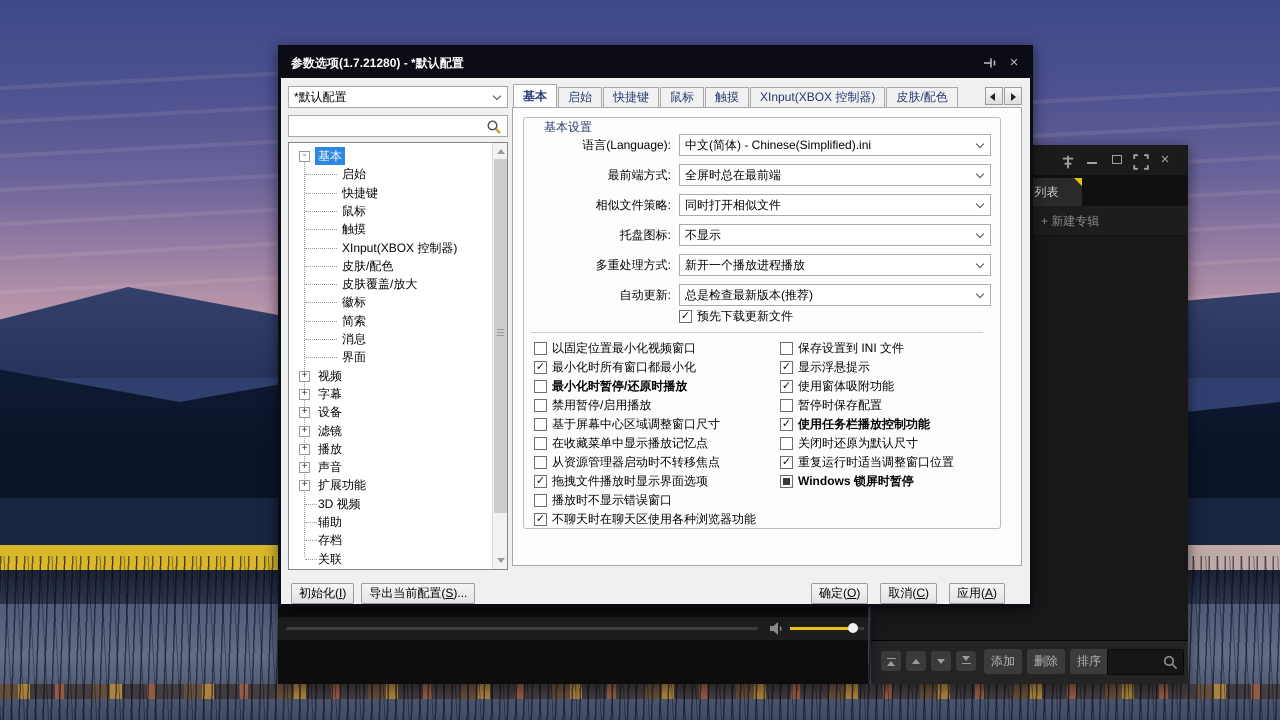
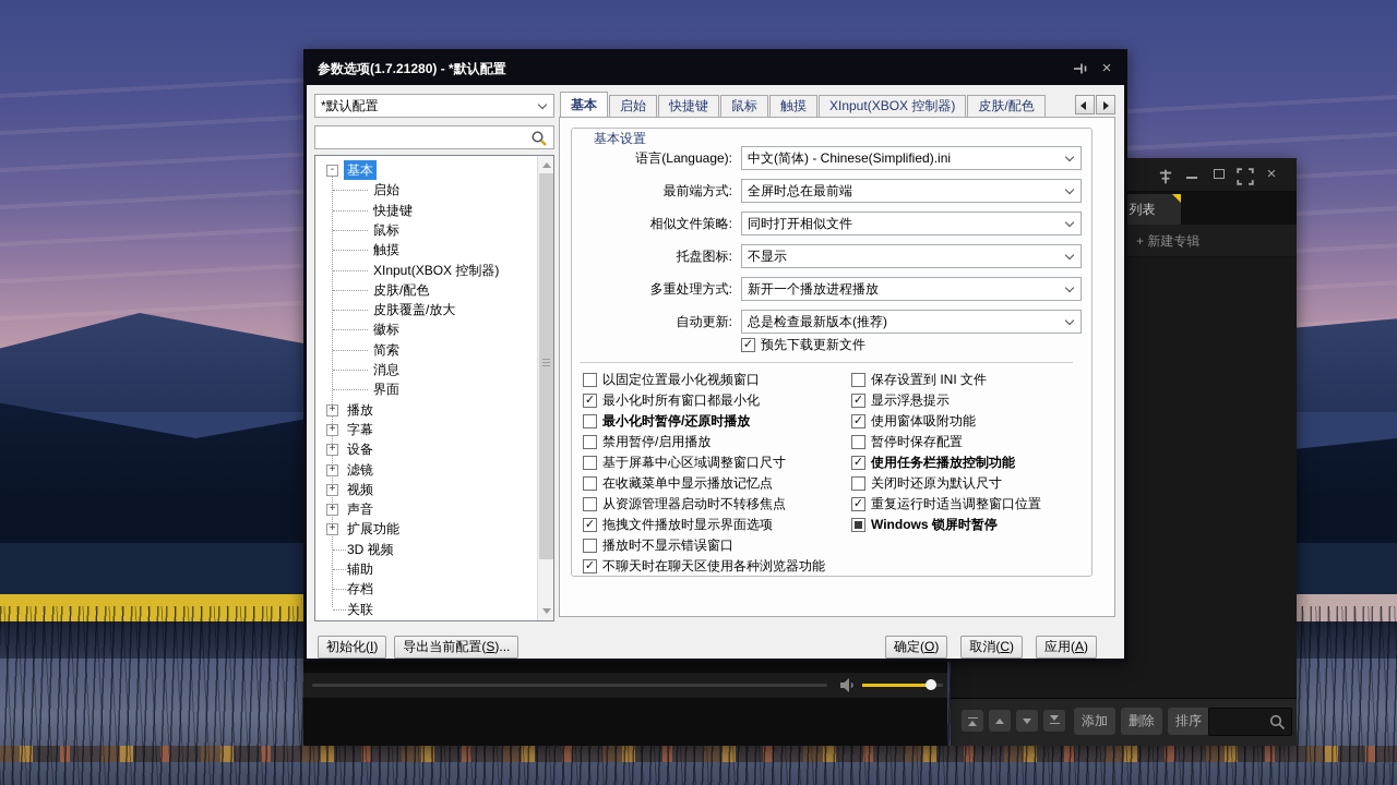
  ×
  列表
  + 新建专辑
  添加
  删除
  排序
  参数选项(1.7.21280) - *默认配置
  ×
  *默认配置
  -
  基本
  启始
  快捷键
  鼠标
  触摸
  XInput(XBOX 控制器)
  皮肤/配色
  皮肤覆盖/放大
  徽标
  简索
  消息
  界面
  +
- 视频
+ 播放
  +
  字幕
  +
  设备
  +
  滤镜
  +
- 播放
+ 视频
  +
  声音
  +
  扩展功能
  3D 视频
  辅助
  存档
  关联
  基本
  启始
  快捷键
  鼠标
  触摸
  XInput(XBOX 控制器)
  皮肤/配色
  基本设置
  语言(Language):
  中文(简体) - Chinese(Simplified).ini
  最前端方式:
  全屏时总在最前端
  相似文件策略:
  同时打开相似文件
  托盘图标:
  不显示
  多重处理方式:
  新开一个播放进程播放
  自动更新:
  总是检查最新版本(推荐)
  ✓
  预先下载更新文件
  以固定位置最小化视频窗口
  ✓
  最小化时所有窗口都最小化
  最小化时暂停/还原时播放
  禁用暂停/启用播放
  基于屏幕中心区域调整窗口尺寸
  在收藏菜单中显示播放记忆点
  从资源管理器启动时不转移焦点
  ✓
  拖拽文件播放时显示界面选项
  播放时不显示错误窗口
  ✓
  不聊天时在聊天区使用各种浏览器功能
  保存设置到 INI 文件
  ✓
  显示浮悬提示
  ✓
  使用窗体吸附功能
  暂停时保存配置
  ✓
  使用任务栏播放控制功能
  关闭时还原为默认尺寸
  ✓
  重复运行时适当调整窗口位置
  Windows 锁屏时暂停
  初始化(I)
  导出当前配置(S)...
  确定(O)
  取消(C)
  应用(A)
